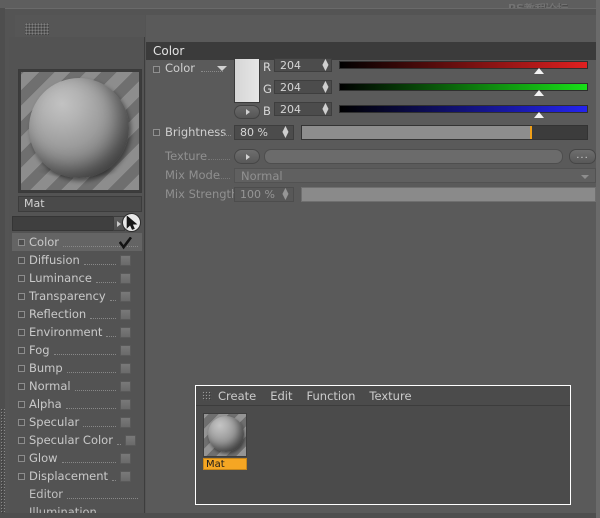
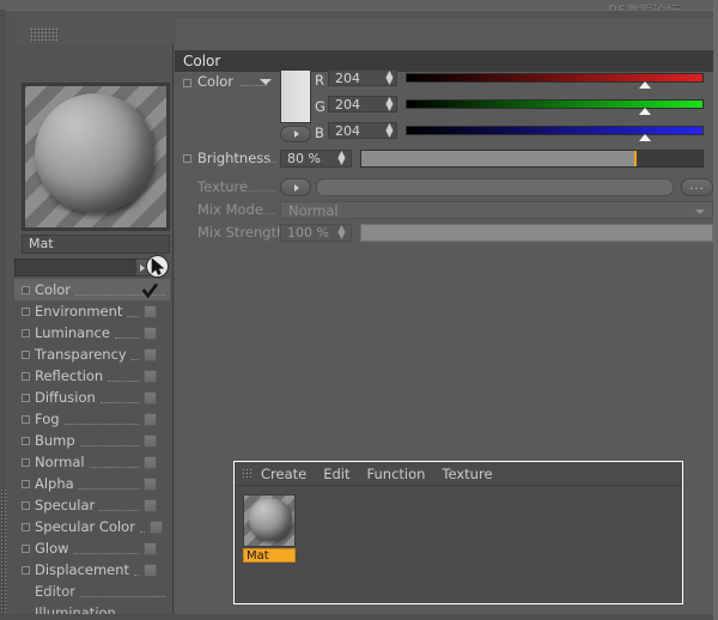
  Mat
  Color
- Diffusion
+ Environment
  Luminance
  Transparency
  Reflection
- Environment
+ Diffusion
  Fog
  Bump
  Normal
  Alpha
  Specular
  Specular Color
  Glow
  Displacement
  Editor
  Illumination
  Color
  Color
  R
  204
  ▲
  ▼
  G
  204
  ▲
  ▼
  B
  204
  ▲
  ▼
  Brightness
  80 %
  ▲
  ▼
  Texture
  ...
  Mix Mode
  Normal
  Mix Strengt
  100 %
  ▲
  ▼
  Create
  Edit
  Function
  Texture
  Mat
